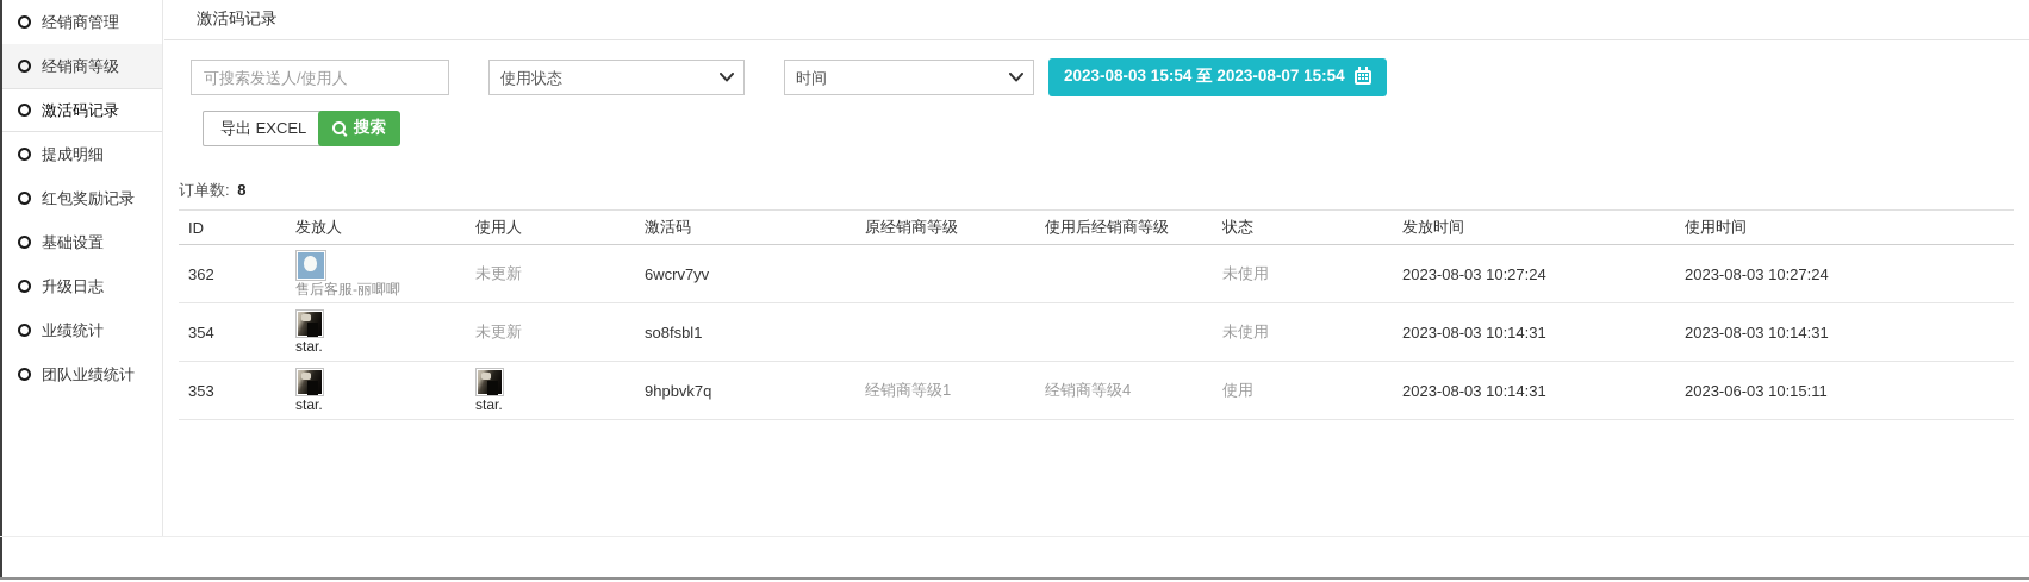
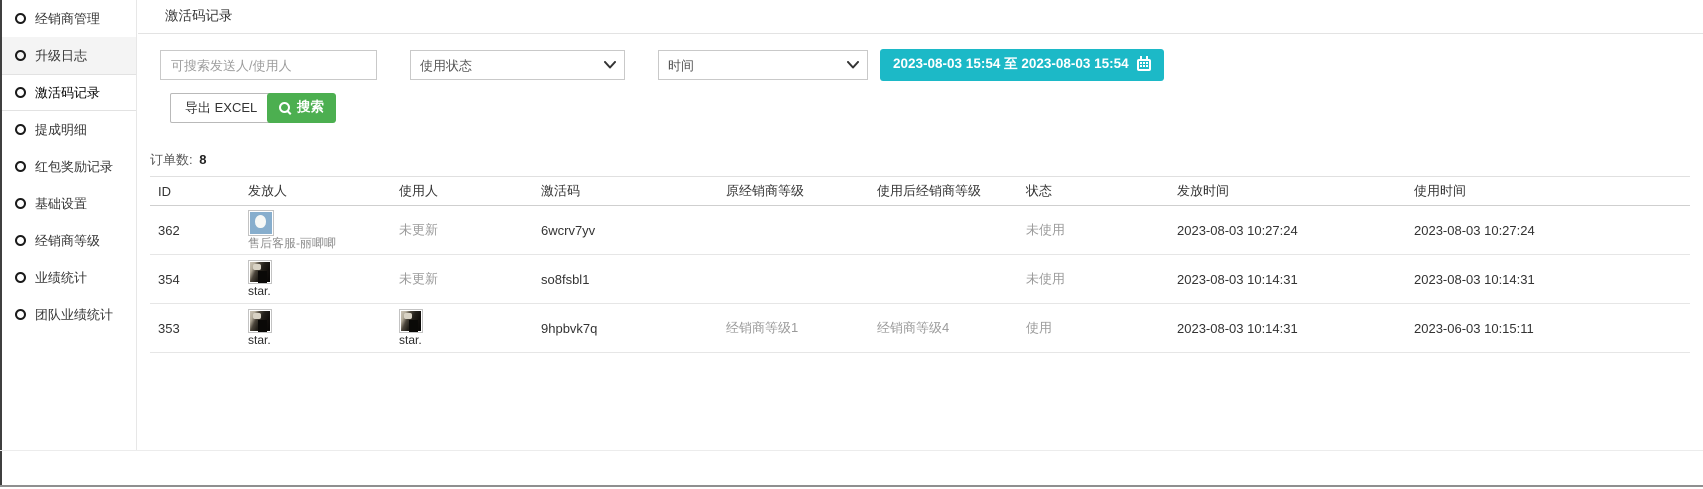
  经销商管理
- 经销商等级
+ 升级日志
  激活码记录
  提成明细
  红包奖励记录
  基础设置
- 升级日志
+ 经销商等级
  业绩统计
  团队业绩统计
  激活码记录
  可搜索发送人/使用人
  使用状态
  时间
- 2023-08-03 15:54 至 2023-08-07 15:54
+ 2023-08-03 15:54 至 2023-08-03 15:54
  导出 EXCEL
  搜索
  订单数: 8
  ID	发放人	使用人	激活码	原经销商等级	使用后经销商等级	状态	发放时间	使用时间
  362	售后客服-丽唧唧	未更新	6wcrv7yv			未使用	2023-08-03 10:27:24	2023-08-03 10:27:24
  354	star.	未更新	so8fsbl1			未使用	2023-08-03 10:14:31	2023-08-03 10:14:31
  353	star.	star.	9hpbvk7q	经销商等级1	经销商等级4	使用	2023-08-03 10:14:31	2023-06-03 10:15:11
